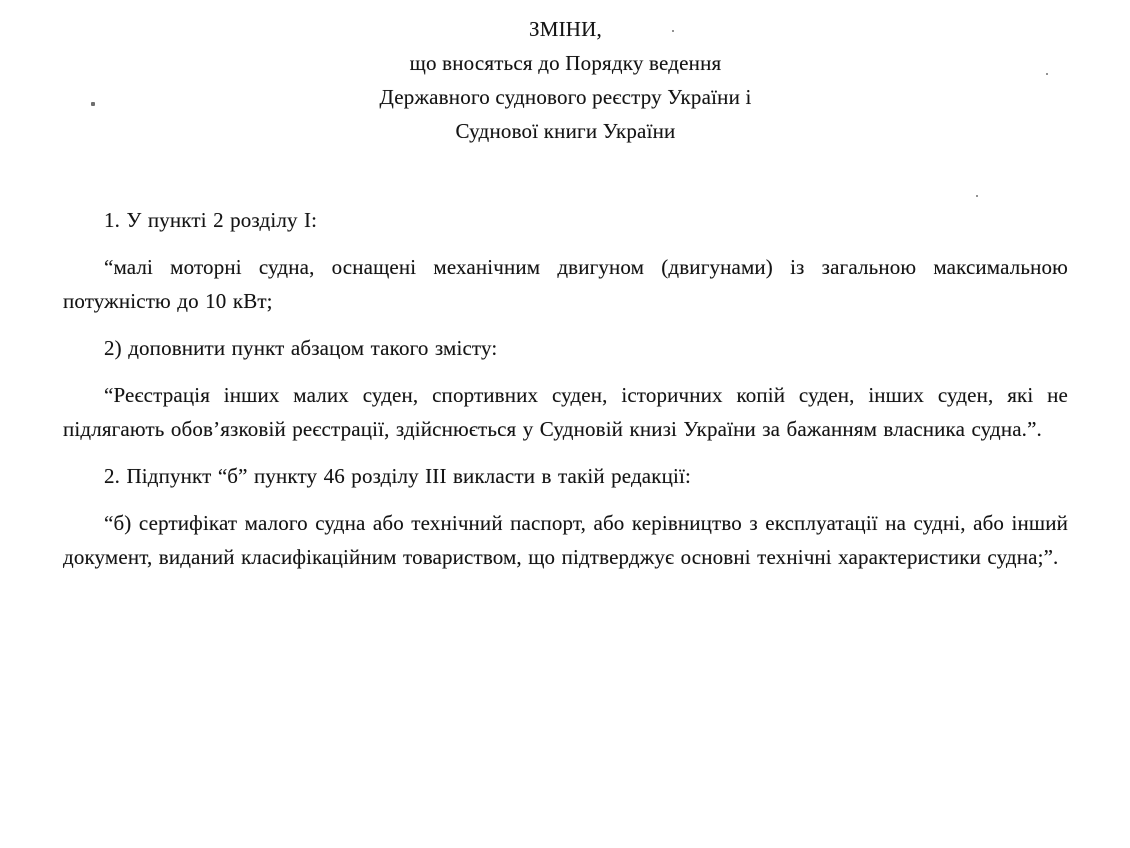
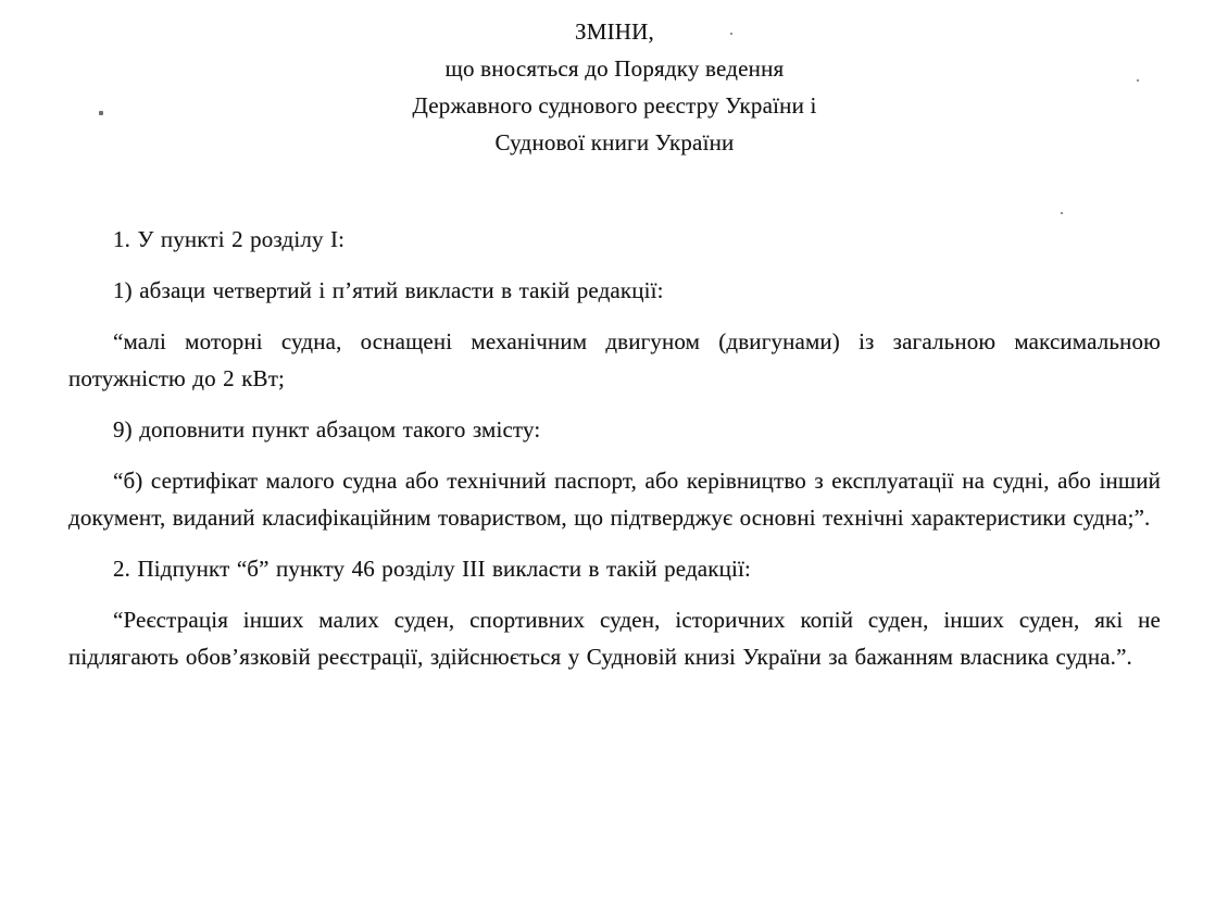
  ЗМІНИ,
  що вносяться до Порядку ведення
  Державного суднового реєстру України і
  Суднової книги України
  1. У пункті 2 розділу I:
+ 1) абзаци четвертий і п’ятий викласти в такій редакції:
- “малі моторні судна, оснащені механічним двигуном (двигунами) із загальною максимальною потужністю до 10 кВт;
+ “малі моторні судна, оснащені механічним двигуном (двигунами) із загальною максимальною потужністю до 2 кВт;
- 2) доповнити пункт абзацом такого змісту:
+ 9) доповнити пункт абзацом такого змісту:
- “Реєстрація інших малих суден, спортивних суден, історичних копій суден, інших суден, які не підлягають обов’язковій реєстрації, здійснюється у Судновій книзі України за бажанням власника судна.”.
+ “б) сертифікат малого судна або технічний паспорт, або керівництво з експлуатації на судні, або інший документ, виданий класифікаційним товариством, що підтверджує основні технічні характеристики судна;”.
  2. Підпункт “б” пункту 46 розділу III викласти в такій редакції:
- “б) сертифікат малого судна або технічний паспорт, або керівництво з експлуатації на судні, або інший документ, виданий класифікаційним товариством, що підтверджує основні технічні характеристики судна;”.
+ “Реєстрація інших малих суден, спортивних суден, історичних копій суден, інших суден, які не підлягають обов’язковій реєстрації, здійснюється у Судновій книзі України за бажанням власника судна.”.
